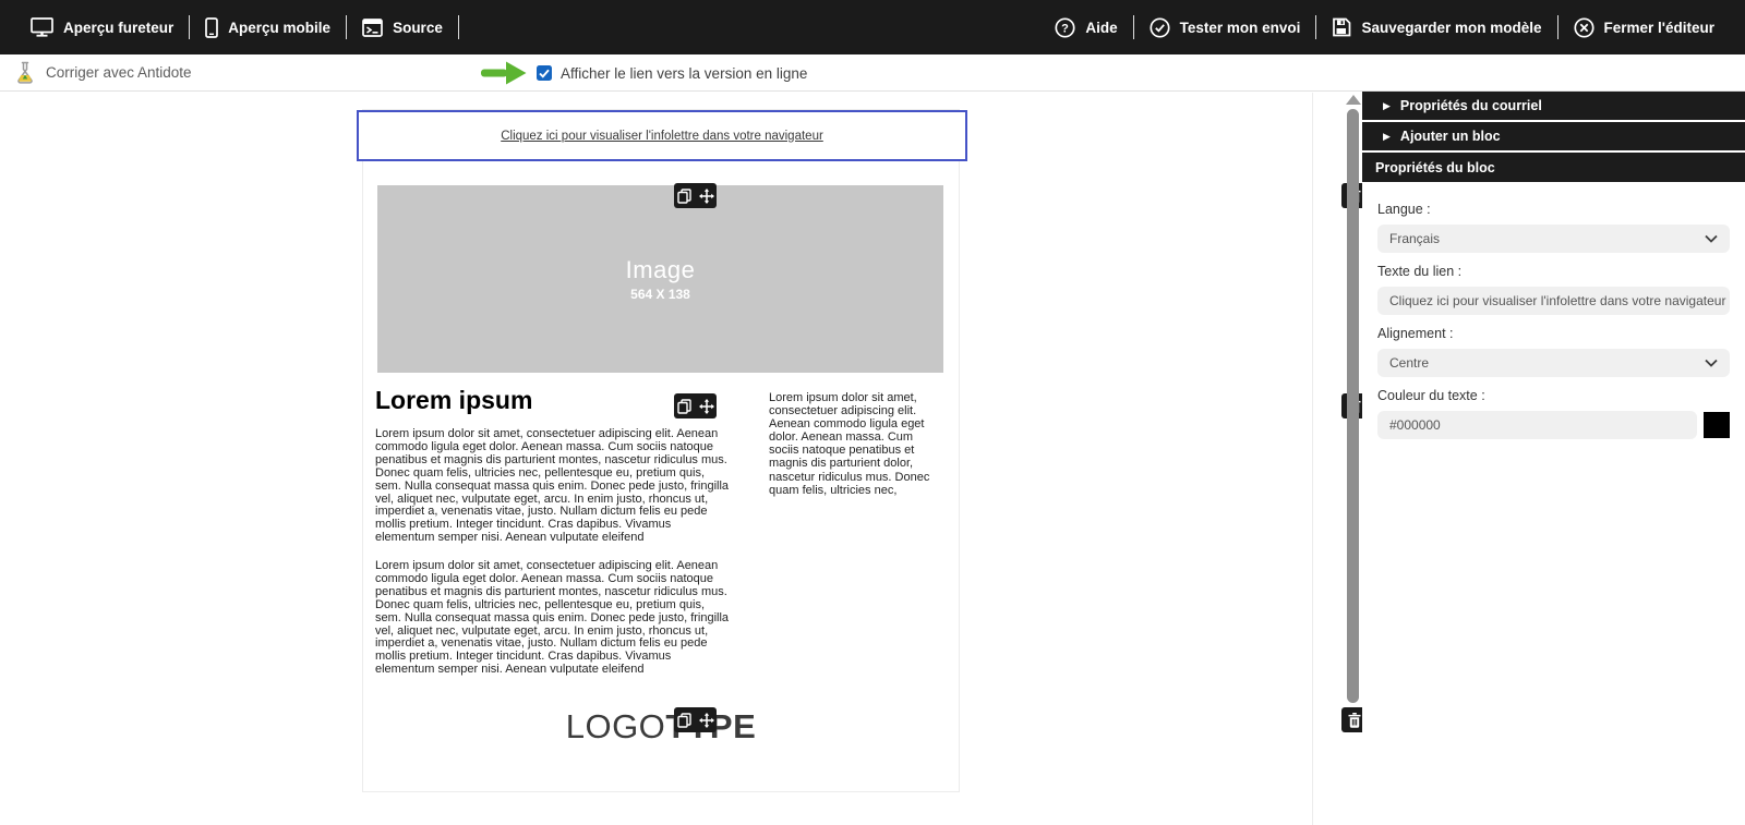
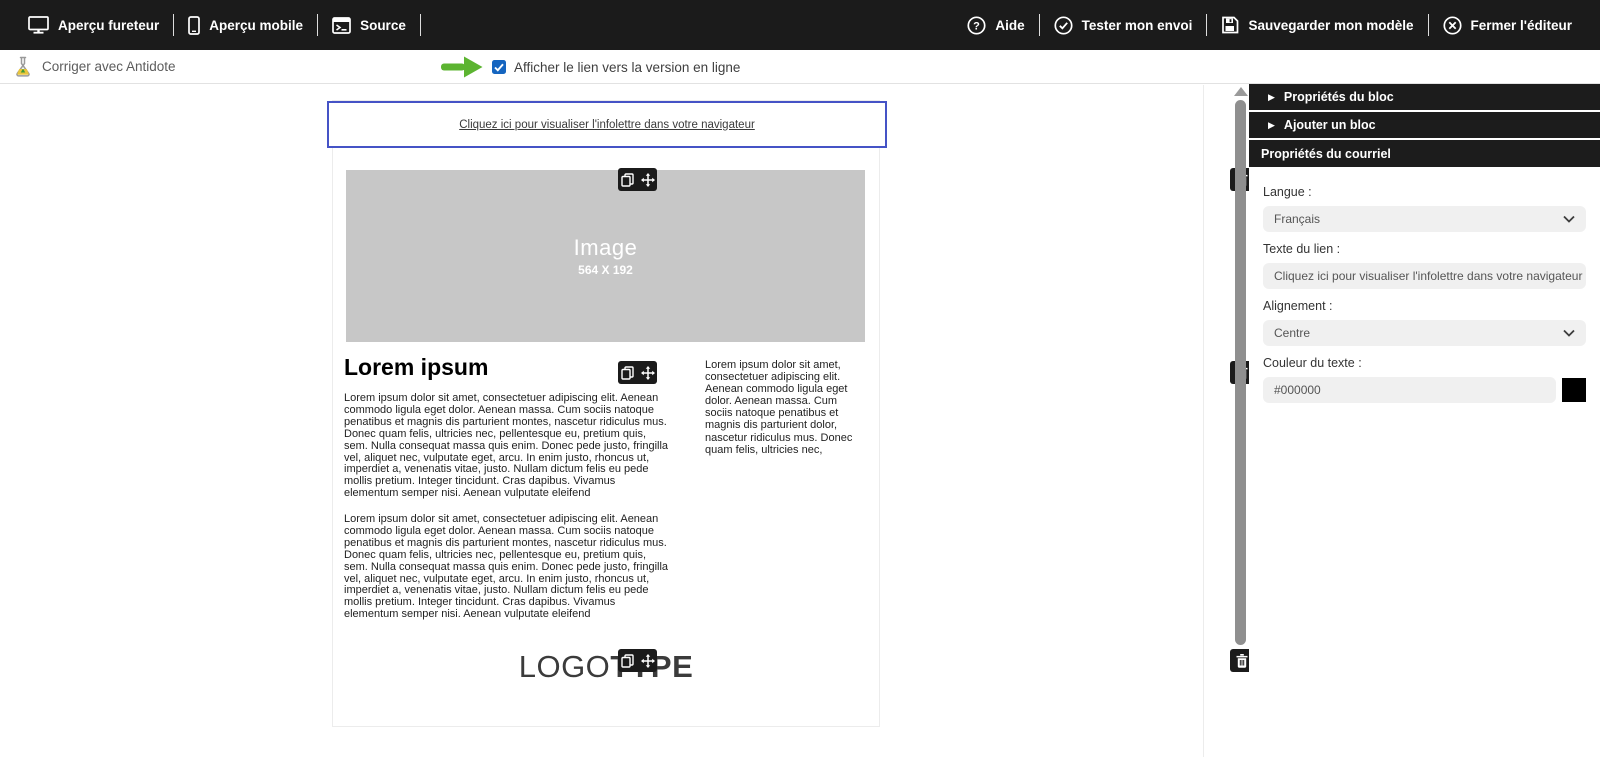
  Aperçu fureteur
  Aperçu mobile
  Source
  ?
  Aide
  Tester mon envoi
  Sauvegarder mon modèle
  Fermer l'éditeur
  Corriger avec Antidote
  Afficher le lien vers la version en ligne
  Cliquez ici pour visualiser l'infolettre dans votre navigateur
  Image
- 564 X 138
+ 564 X 192
  Lorem ipsum
  Lorem ipsum dolor sit amet, consectetuer adipiscing elit. Aenean commodo ligula eget dolor. Aenean massa. Cum sociis natoque penatibus et magnis dis parturient montes, nascetur ridiculus mus. Donec quam felis, ultricies nec, pellentesque eu, pretium quis, sem. Nulla consequat massa quis enim. Donec pede justo, fringilla vel, aliquet nec, vulputate eget, arcu. In enim justo, rhoncus ut, imperdiet a, venenatis vitae, justo. Nullam dictum felis eu pede mollis pretium. Integer tincidunt. Cras dapibus. Vivamus elementum semper nisi. Aenean vulputate eleifend
  Lorem ipsum dolor sit amet, consectetuer adipiscing elit. Aenean commodo ligula eget dolor. Aenean massa. Cum sociis natoque penatibus et magnis dis parturient montes, nascetur ridiculus mus. Donec quam felis, ultricies nec, pellentesque eu, pretium quis, sem. Nulla consequat massa quis enim. Donec pede justo, fringilla vel, aliquet nec, vulputate eget, arcu. In enim justo, rhoncus ut, imperdiet a, venenatis vitae, justo. Nullam dictum felis eu pede mollis pretium. Integer tincidunt. Cras dapibus. Vivamus elementum semper nisi. Aenean vulputate eleifend
  Lorem ipsum dolor sit amet, consectetuer adipiscing elit. Aenean commodo ligula eget dolor. Aenean massa. Cum sociis natoque penatibus et magnis dis parturient dolor, nascetur ridiculus mus. Donec quam felis, ultricies nec,
  LOGO PE
  ▶
- Propriétés du courriel
+ Propriétés du bloc
  ▶
  Ajouter un bloc
- Propriétés du bloc
+ Propriétés du courriel
  Langue :
  Français
  Texte du lien :
  Cliquez ici pour visualiser l'infolettre dans votre navigateur
  Alignement :
  Centre
  Couleur du texte :
  #000000
